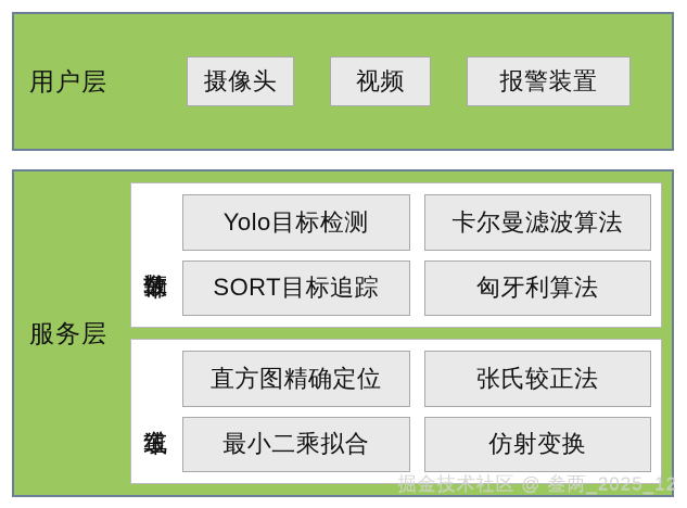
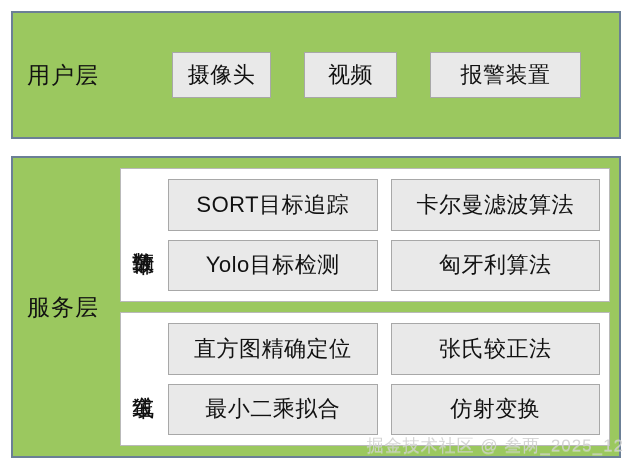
  用户层
  摄像头
  视频
  报警装置
  服务层
- Yolo目标检测
+ SORT目标追踪
  卡尔曼滤波算法
- SORT目标追踪
+ Yolo目标检测
  匈牙利算法
  直方图精确定位
  张氏较正法
  最小二乘拟合
  仿射变换
  掘金技术社区 @ 叁两_2025_12
